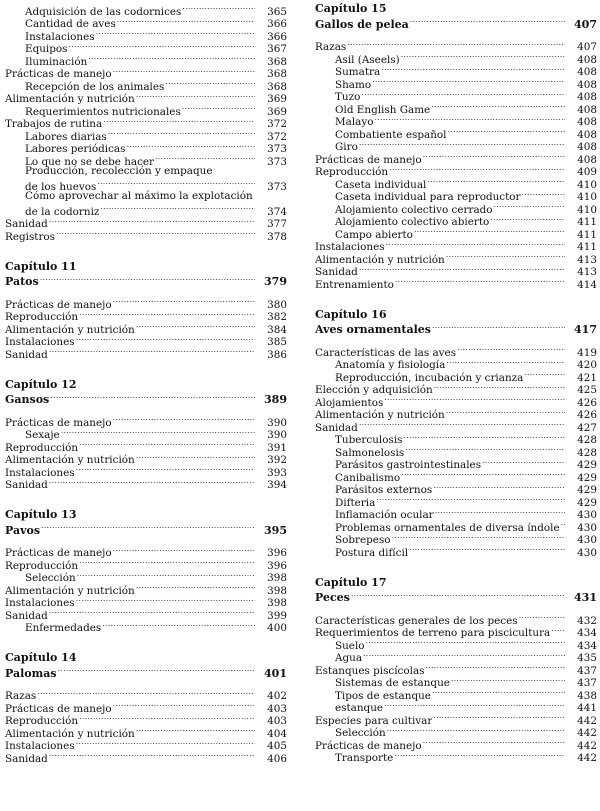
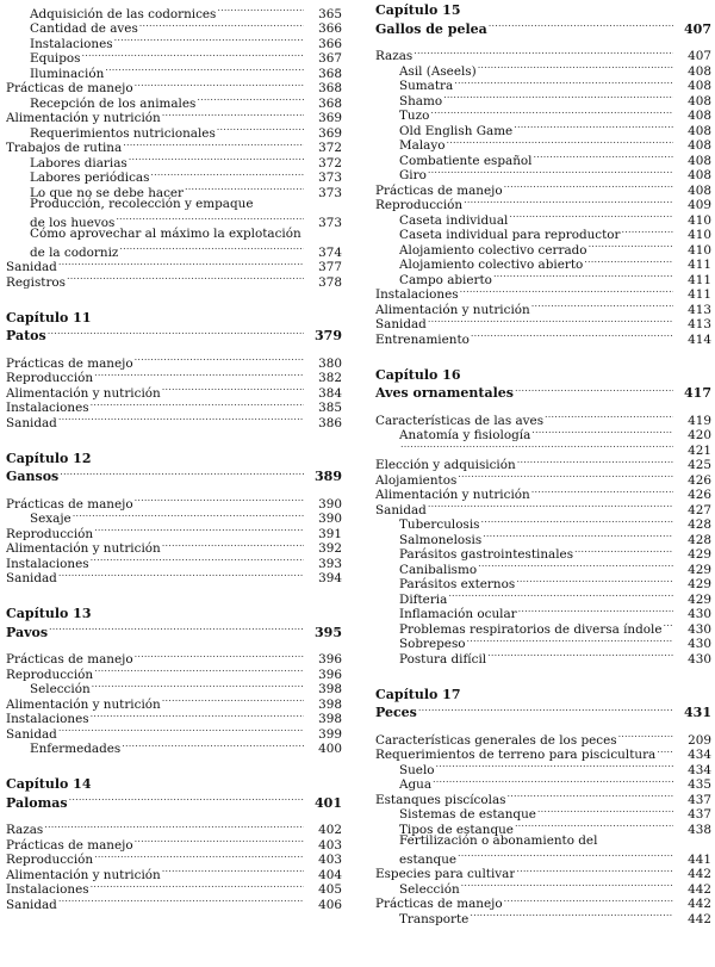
  Adquisición de las codornices
  365
  Cantidad de aves
  366
  Instalaciones
  366
  Equipos
  367
  Iluminación
  368
  Prácticas de manejo
  368
  Recepción de los animales
  368
  Alimentación y nutrición
  369
  Requerimientos nutricionales
  369
  Trabajos de rutina
  372
  Labores diarias
  372
  Labores periódicas
  373
  Lo que no se debe hacer
  373
  Producción, recolección y empaque
  de los huevos
  373
  Cómo aprovechar al máximo la explotación
  de la codorniz
  374
  Sanidad
  377
  Registros
  378
  Capítulo 11
  Patos
  379
  Prácticas de manejo
  380
  Reproducción
  382
  Alimentación y nutrición
  384
  Instalaciones
  385
  Sanidad
  386
  Capítulo 12
  Gansos
  389
  Prácticas de manejo
  390
  Sexaje
  390
  Reproducción
  391
  Alimentación y nutrición
  392
  Instalaciones
  393
  Sanidad
  394
  Capítulo 13
  Pavos
  395
  Prácticas de manejo
  396
  Reproducción
  396
  Selección
  398
  Alimentación y nutrición
  398
  Instalaciones
  398
  Sanidad
  399
  Enfermedades
  400
  Capítulo 14
  Palomas
  401
  Razas
  402
  Prácticas de manejo
  403
  Reproducción
  403
  Alimentación y nutrición
  404
  Instalaciones
  405
  Sanidad
  406
  Capítulo 15
  Gallos de pelea
  407
  Razas
  407
  Asil (Aseels)
  408
  Sumatra
  408
  Shamo
  408
  Tuzo
  408
  Old English Game
  408
  Malayo
  408
  Combatiente español
  408
  Giro
  408
  Prácticas de manejo
  408
  Reproducción
  409
  Caseta individual
  410
  Caseta individual para reproductor
  410
  Alojamiento colectivo cerrado
  410
  Alojamiento colectivo abierto
  411
  Campo abierto
  411
  Instalaciones
  411
  Alimentación y nutrición
  413
  Sanidad
  413
  Entrenamiento
  414
  Capítulo 16
  Aves ornamentales
  417
  Características de las aves
  419
  Anatomía y fisiología
  420
- Reproducción, incubación y crianza
  421
  Elección y adquisición
  425
  Alojamientos
  426
  Alimentación y nutrición
  426
  Sanidad
  427
  Tuberculosis
  428
  Salmonelosis
  428
  Parásitos gastrointestinales
  429
  Canibalismo
  429
  Parásitos externos
  429
  Difteria
  429
  Inflamación ocular
  430
- Problemas ornamentales de diversa índole
+ Problemas respiratorios de diversa índole
  430
  Sobrepeso
  430
  Postura difícil
  430
  Capítulo 17
  Peces
  431
  Características generales de los peces
- 432
+ 209
  Requerimientos de terreno para piscicultura
  434
  Suelo
  434
  Agua
  435
  Estanques piscícolas
  437
  Sistemas de estanque
  437
  Tipos de estanque
  438
+ Fertilización o abonamiento del
  estanque
  441
  Especies para cultivar
  442
  Selección
  442
  Prácticas de manejo
  442
  Transporte
  442
